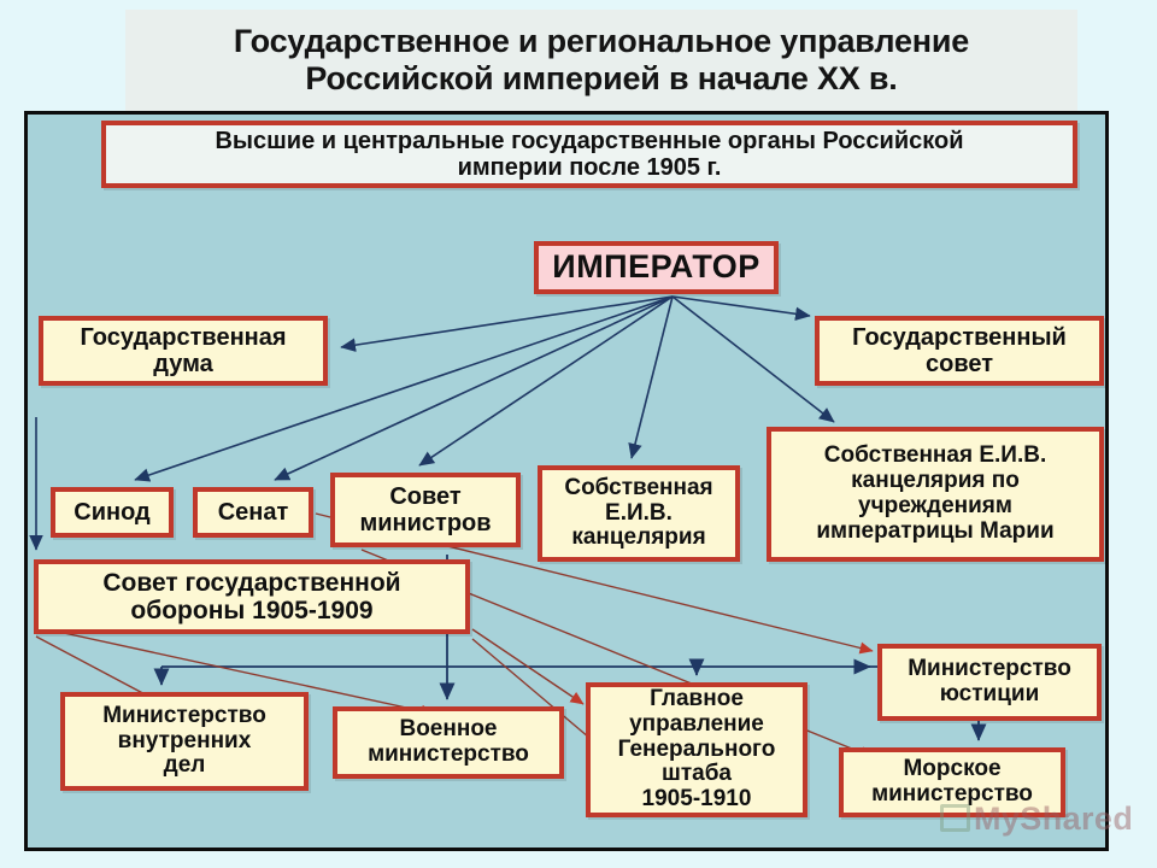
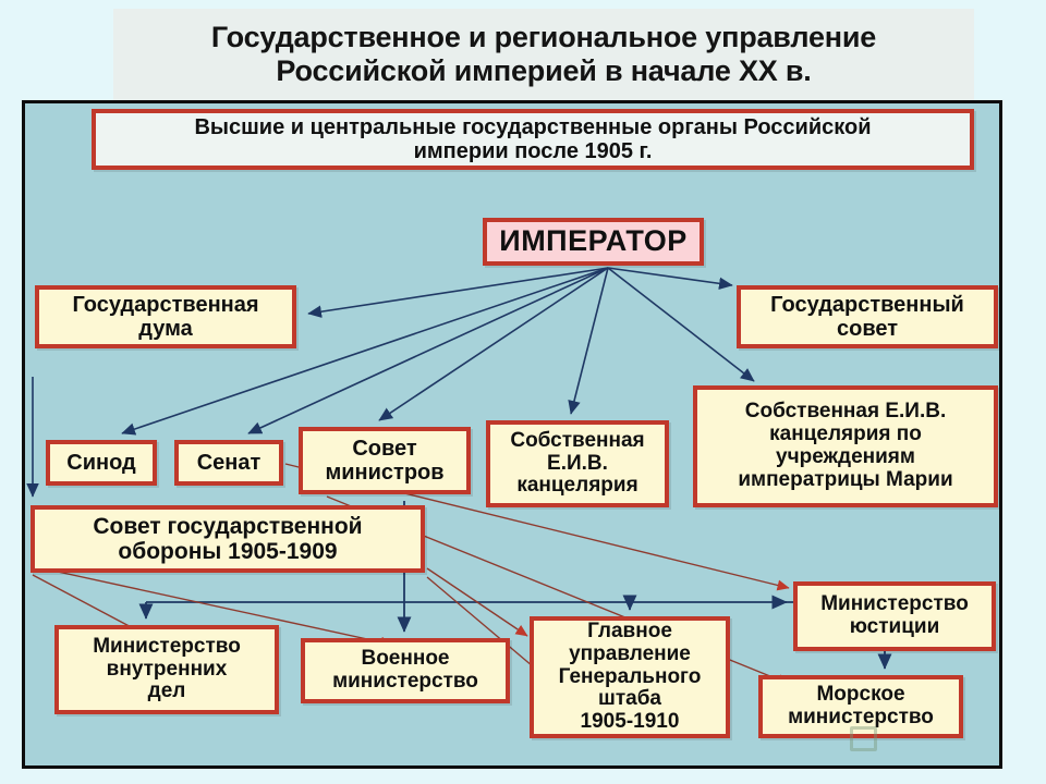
  Государственное и региональное управление
  Российской империей в начале XX в.
  Высшие и центральные государственные органы Российской
  империи после 1905 г.
  ИМПЕРАТОР
  Государственная
  дума
  Государственный
  совет
  Собственная Е.И.В.
  канцелярия по
  учреждениям
  императрицы Марии
  Синод
  Сенат
  Совет
  министров
  Собственная
  Е.И.В.
  канцелярия
  Совет государственной
  обороны 1905-1909
  Министерство
  внутренних
  дел
  Военное
  министерство
  Главное
  управление
  Генерального
  штаба
  1905-1910
  Министерство
  юстиции
  Морское
  министерство
- MyShared
